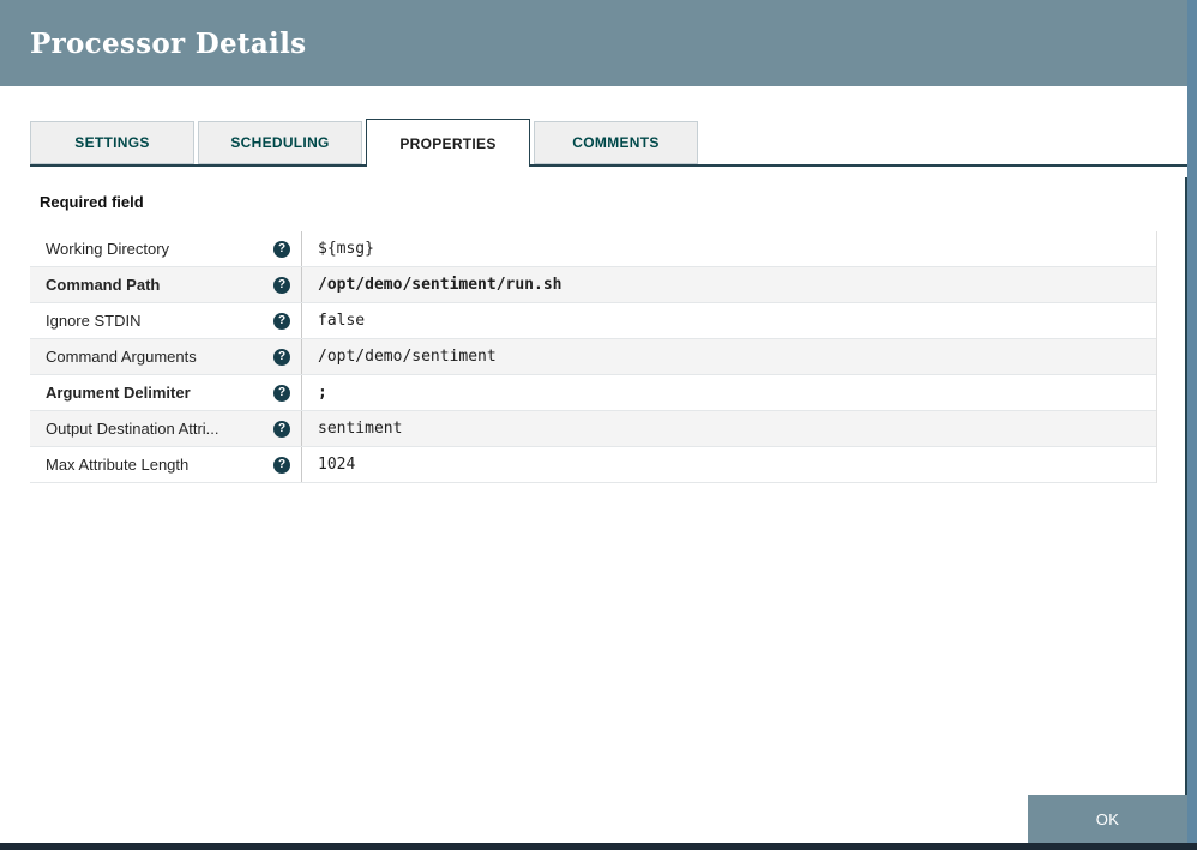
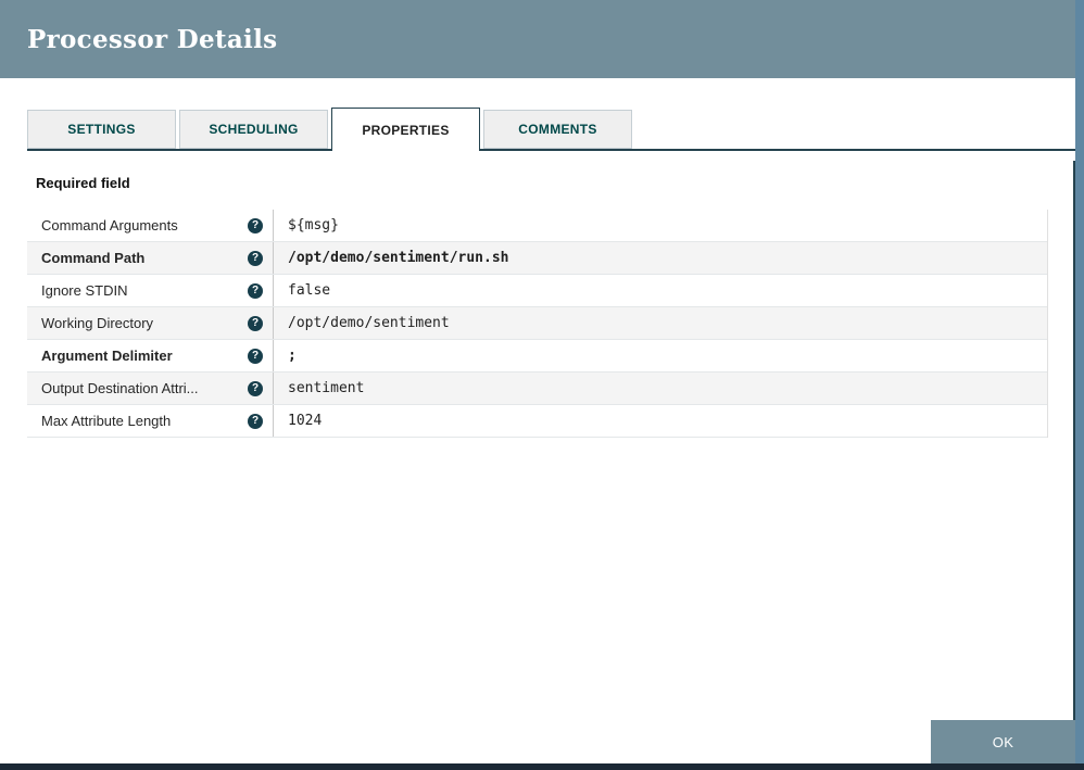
  Processor Details
  SETTINGS
  SCHEDULING
  PROPERTIES
  COMMENTS
  Required field
- Working Directory
+ Command Arguments
  ?
  ${msg}
  Command Path
  ?
  /opt/demo/sentiment/run.sh
  Ignore STDIN
  ?
  false
- Command Arguments
+ Working Directory
  ?
  /opt/demo/sentiment
  Argument Delimiter
  ?
  ;
  Output Destination Attri...
  ?
  sentiment
  Max Attribute Length
  ?
  1024
  OK
